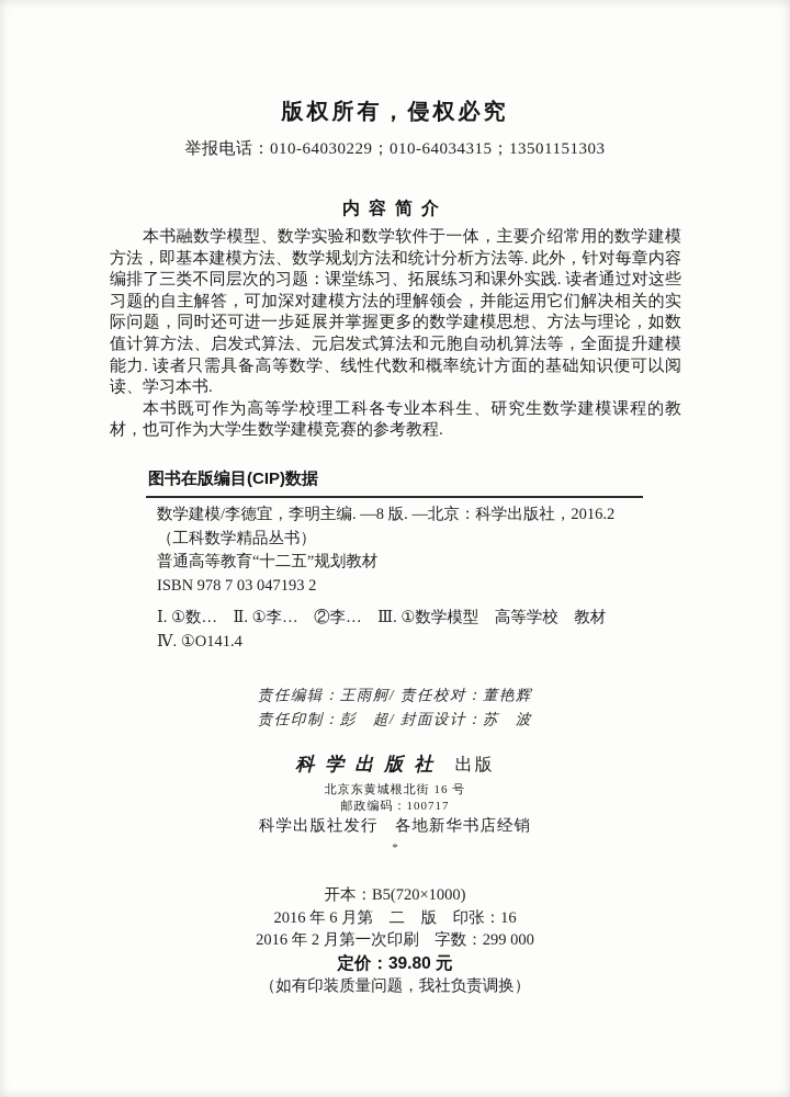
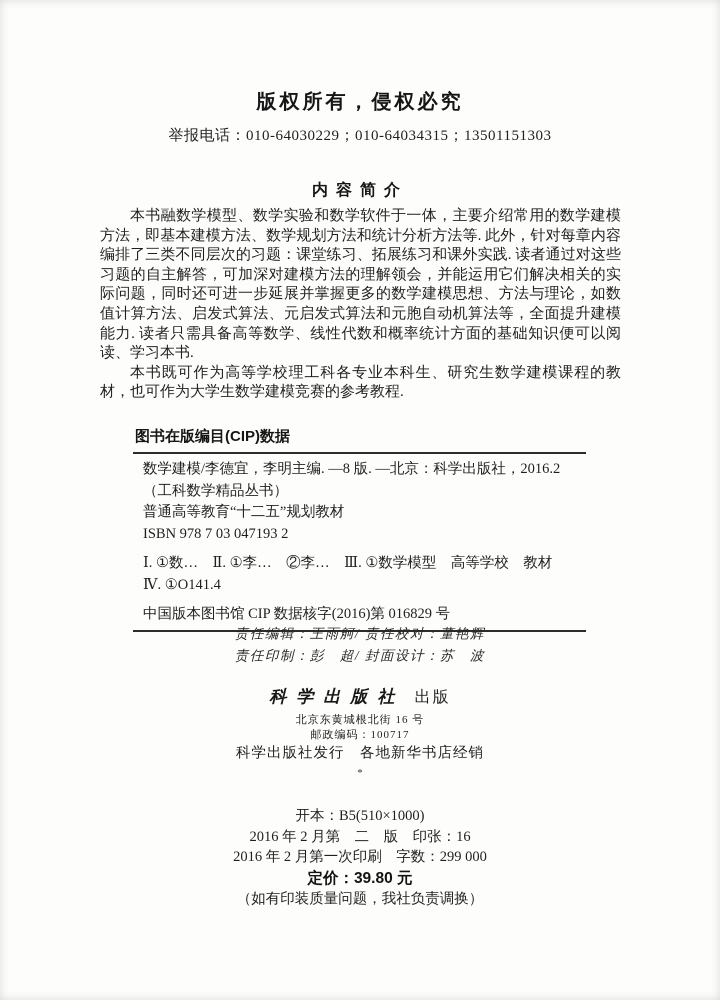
  版权所有，侵权必究
  举报电话：010-64030229；010-64034315；13501151303
  内容简介
  本书融数学模型、数学实验和数学软件于一体，主要介绍常用的数学建模方法，即基本建模方法、数学规划方法和统计分析方法等. 此外，针对每章内容编排了三类不同层次的习题：课堂练习、拓展练习和课外实践. 读者通过对这些习题的自主解答，可加深对建模方法的理解领会，并能运用它们解决相关的实际问题，同时还可进一步延展并掌握更多的数学建模思想、方法与理论，如数值计算方法、启发式算法、元启发式算法和元胞自动机算法等，全面提升建模能力. 读者只需具备高等数学、线性代数和概率统计方面的基础知识便可以阅读、学习本书.
  本书既可作为高等学校理工科各专业本科生、研究生数学建模课程的教材，也可作为大学生数学建模竞赛的参考教程.
  图书在版编目(CIP)数据
  数学建模/李德宜，李明主编. —8 版. —北京：科学出版社，2016.2
  （工科数学精品丛书）
  普通高等教育“十二五”规划教材
  ISBN 978 7 03 047193 2
  Ⅰ. ①数… Ⅱ. ①李… ②李… Ⅲ. ①数学模型 高等学校 教材
  Ⅳ. ①O141.4
+ 中国版本图书馆 CIP 数据核字(2016)第 016829 号
  责任编辑：王雨舸/ 责任校对：董艳辉
  责任印制：彭 超/ 封面设计：苏 波
  科学出版社 出版
  北京东黄城根北街 16 号
  邮政编码：100717
  科学出版社发行 各地新华书店经销
  *
- 开本：B5(720×1000)
+ 开本：B5(510×1000)
- 2016 年 6 月第 二 版 印张：16
+ 2016 年 2 月第 二 版 印张：16
  2016 年 2 月第一次印刷 字数：299 000
  定价：39.80 元
  （如有印装质量问题，我社负责调换）
